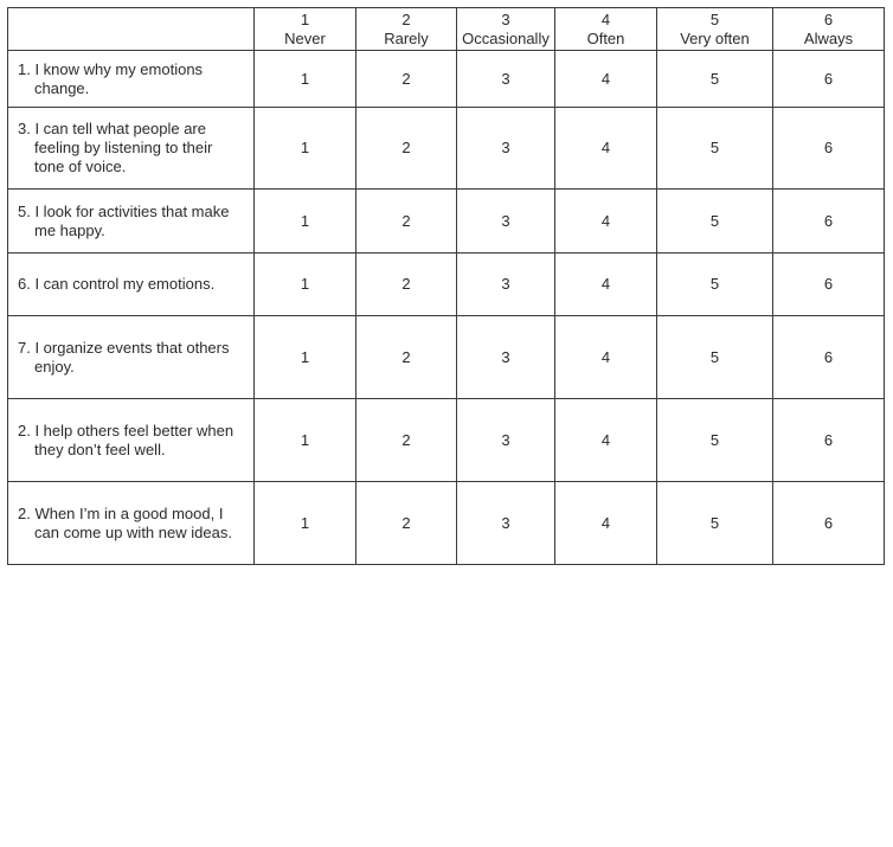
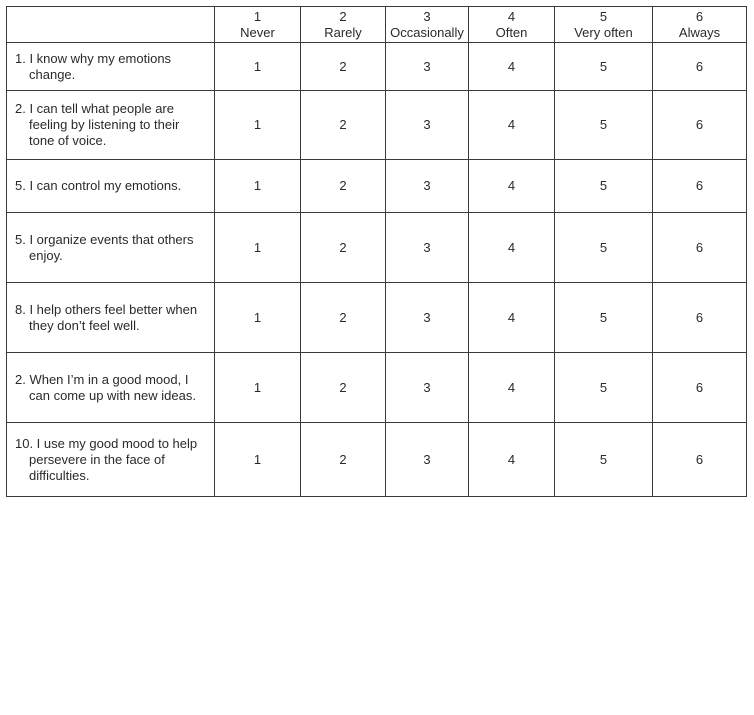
  	1Never	2Rarely	3Occasionally	4Often	5Very often	6Always
  1. I know why my emotions change.	1	2	3	4	5	6
- 3. I can tell what people are feeling by listening to their tone of voice.	1	2	3	4	5	6
+ 2. I can tell what people are feeling by listening to their tone of voice.	1	2	3	4	5	6
- 5. I look for activities that make me happy.	1	2	3	4	5	6
- 6. I can control my emotions.	1	2	3	4	5	6
+ 5. I can control my emotions.	1	2	3	4	5	6
- 7. I organize events that others enjoy.	1	2	3	4	5	6
+ 5. I organize events that others enjoy.	1	2	3	4	5	6
- 2. I help others feel better when they don’t feel well.	1	2	3	4	5	6
+ 8. I help others feel better when they don’t feel well.	1	2	3	4	5	6
  2. When I’m in a good mood, I can come up with new ideas.	1	2	3	4	5	6
+ 10. I use my good mood to help persevere in the face of difficulties.	1	2	3	4	5	6
